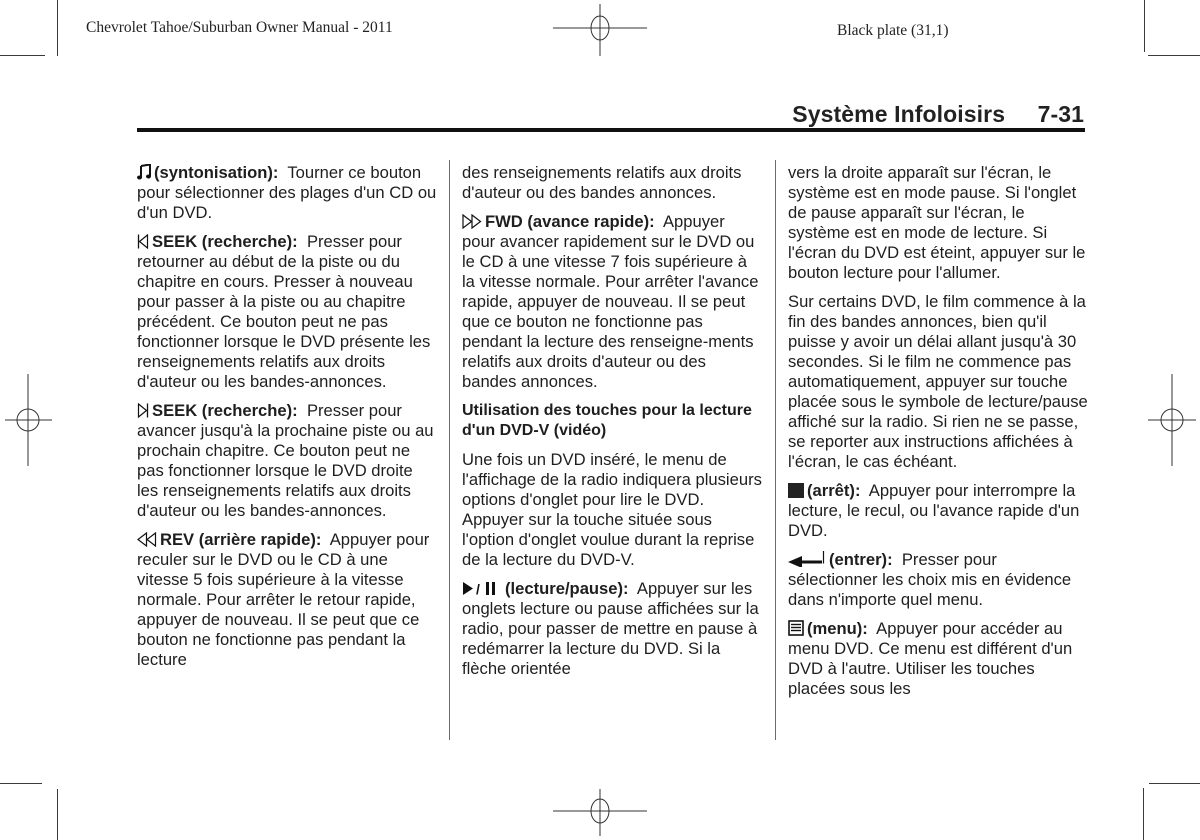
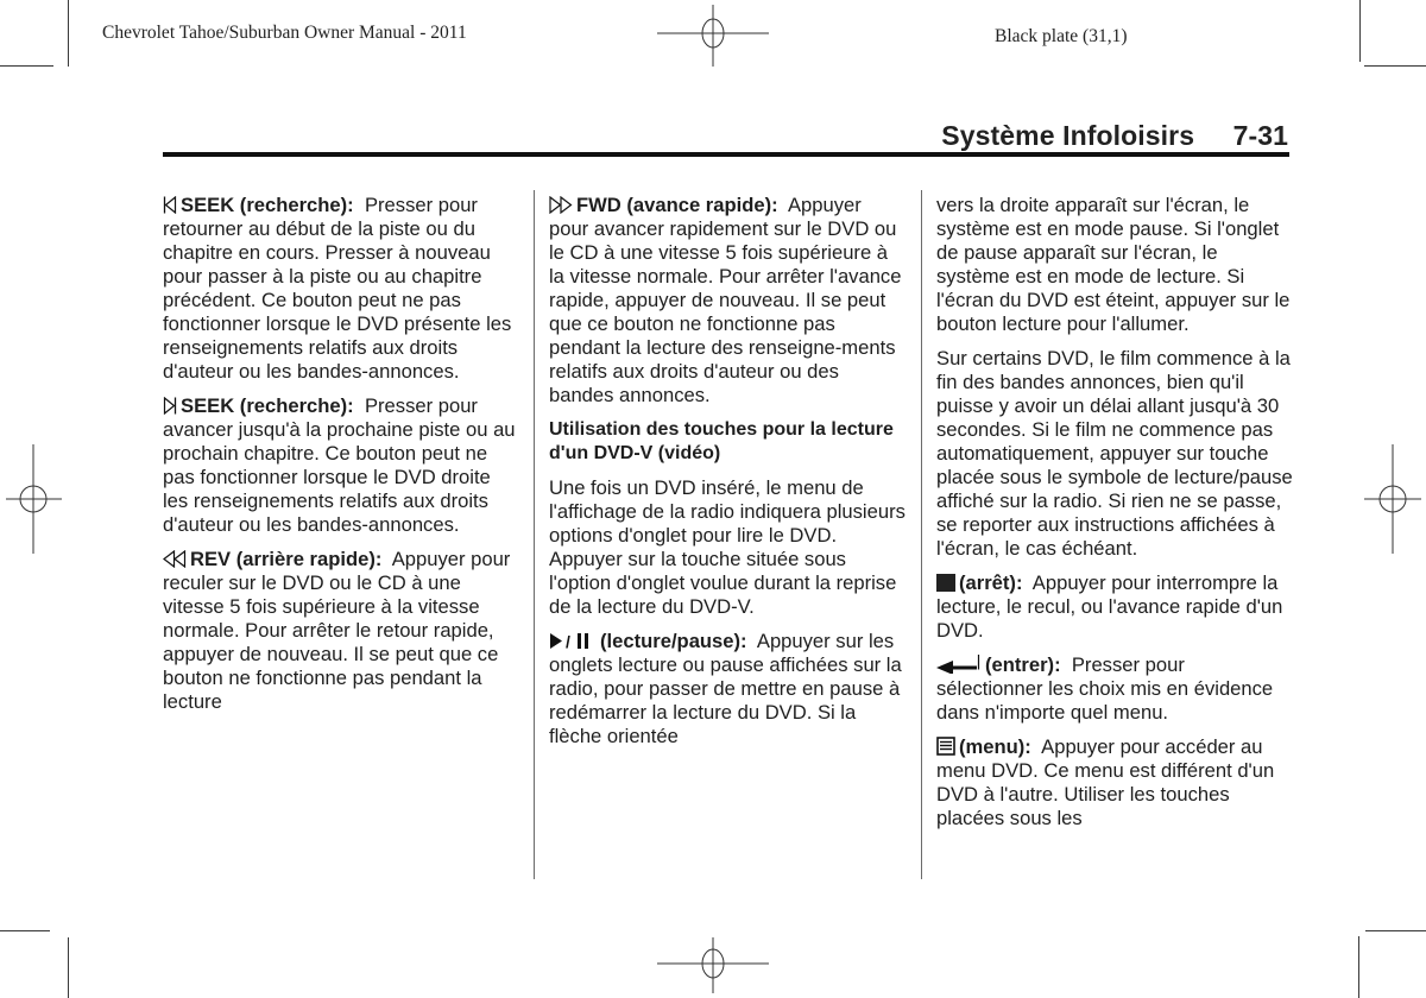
  Chevrolet Tahoe/Suburban Owner Manual - 2011
  Black plate (31,1)
  Système Infoloisirs 7-31
- (syntonisation): Tourner ce bouton pour sélectionner des plages d'un CD ou d'un DVD.
  SEEK (recherche): Presser pour retourner au début de la piste ou du chapitre en cours. Presser à nouveau pour passer à la piste ou au chapitre précédent. Ce bouton peut ne pas fonctionner lorsque le DVD présente les renseignements relatifs aux droits d'auteur ou les bandes-annonces.
  SEEK (recherche): Presser pour avancer jusqu'à la prochaine piste ou au prochain chapitre. Ce bouton peut ne pas fonctionner lorsque le DVD droite les renseignements relatifs aux droits d'auteur ou les bandes-annonces.
  REV (arrière rapide): Appuyer pour reculer sur le DVD ou le CD à une vitesse 5 fois supérieure à la vitesse normale. Pour arrêter le retour rapide, appuyer de nouveau. Il se peut que ce bouton ne fonctionne pas pendant la lecture
- des renseignements relatifs aux droits d'auteur ou des bandes annonces.
- FWD (avance rapide): Appuyer pour avancer rapidement sur le DVD ou le CD à une vitesse 7 fois supérieure à la vitesse normale. Pour arrêter l'avance rapide, appuyer de nouveau. Il se peut que ce bouton ne fonctionne pas pendant la lecture des renseigne-ments relatifs aux droits d'auteur ou des bandes annonces.
+ FWD (avance rapide): Appuyer pour avancer rapidement sur le DVD ou le CD à une vitesse 5 fois supérieure à la vitesse normale. Pour arrêter l'avance rapide, appuyer de nouveau. Il se peut que ce bouton ne fonctionne pas pendant la lecture des renseigne-ments relatifs aux droits d'auteur ou des bandes annonces.
  Utilisation des touches pour la lecture d'un DVD-V (vidéo)
  Une fois un DVD inséré, le menu de l'affichage de la radio indiquera plusieurs options d'onglet pour lire le DVD. Appuyer sur la touche située sous l'option d'onglet voulue durant la reprise de la lecture du DVD-V.
  /
  (lecture/pause): Appuyer sur les onglets lecture ou pause affichées sur la radio, pour passer de mettre en pause à redémarrer la lecture du DVD. Si la flèche orientée
  vers la droite apparaît sur l'écran, le système est en mode pause. Si l'onglet de pause apparaît sur l'écran, le système est en mode de lecture. Si l'écran du DVD est éteint, appuyer sur le bouton lecture pour l'allumer.
  Sur certains DVD, le film commence à la fin des bandes annonces, bien qu'il puisse y avoir un délai allant jusqu'à 30 secondes. Si le film ne commence pas automatiquement, appuyer sur touche placée sous le symbole de lecture/pause affiché sur la radio. Si rien ne se passe, se reporter aux instructions affichées à l'écran, le cas échéant.
  (arrêt): Appuyer pour interrompre la lecture, le recul, ou l'avance rapide d'un DVD.
  (entrer): Presser pour sélectionner les choix mis en évidence dans n'importe quel menu.
  (menu): Appuyer pour accéder au menu DVD. Ce menu est différent d'un DVD à l'autre. Utiliser les touches placées sous les
